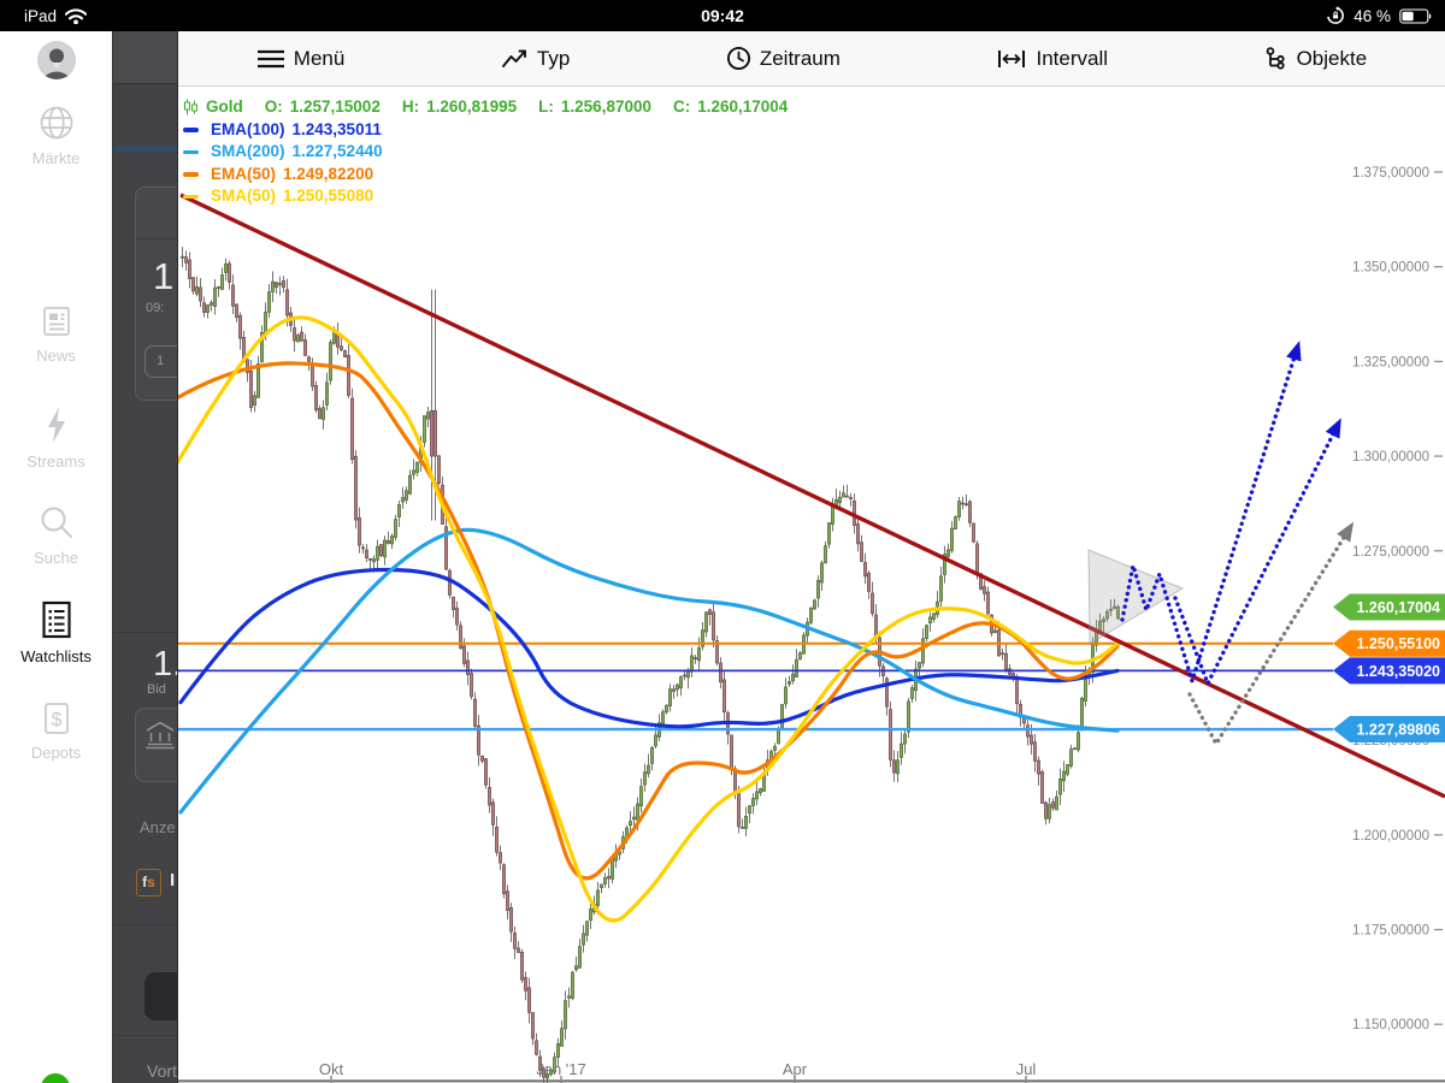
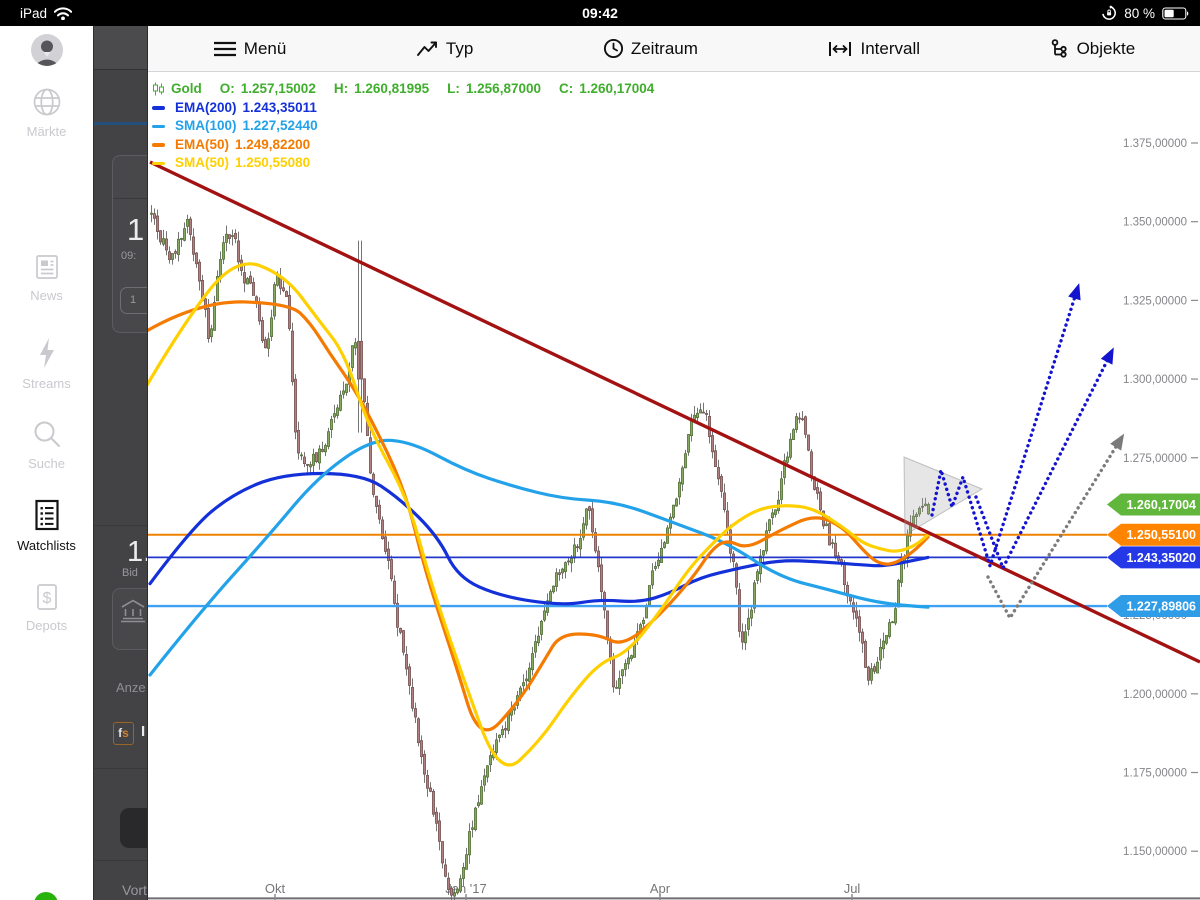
  iPad
  09:42
- 46 %
+ 80 %
  Märkte
  News
  Streams
  Suche
  Watchlists
  $
  Depots
  09:
  1
  Bid
  Anze
  fs
  I
  Vort
  Menü
  Typ
  Zeitraum
  Intervall
  Objekte
  Okt
  an '17
  Apr
  Jul
  1.375,00000
  1.350,00000
  1.325,00000
  1.300,00000
  1.275,00000
  1.200,00000
  1.175,00000
  1.150,00000
  1.260,17004
  1.250,55100
  1.243,35020
  1.227,89806
  Gold
  O:
  1.257,15002
  H:
  1.260,81995
  L:
  1.256,87000
  C:
  1.260,17004
- EMA(100)
+ EMA(200)
  1.243,35011
- SMA(200)
+ SMA(100)
  1.227,52440
  EMA(50)
  1.249,82200
  SMA(50)
  1.250,55080
